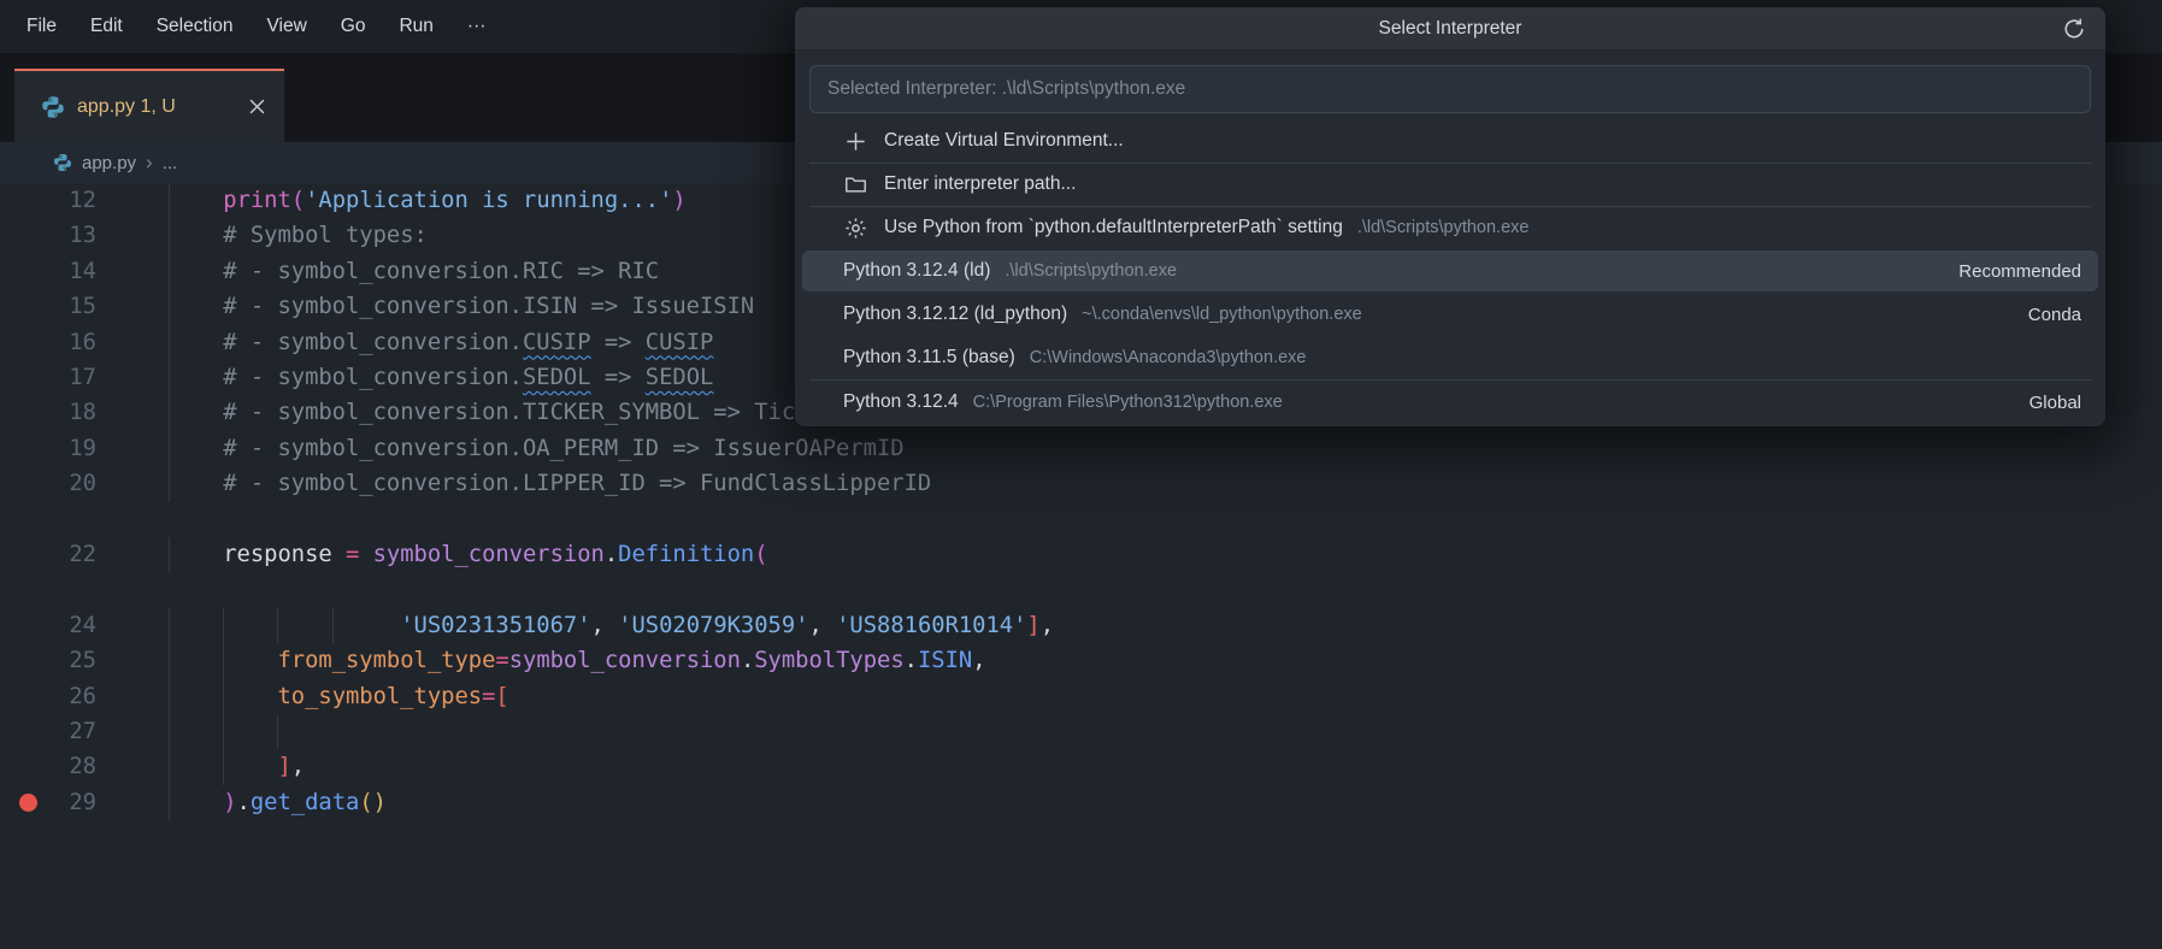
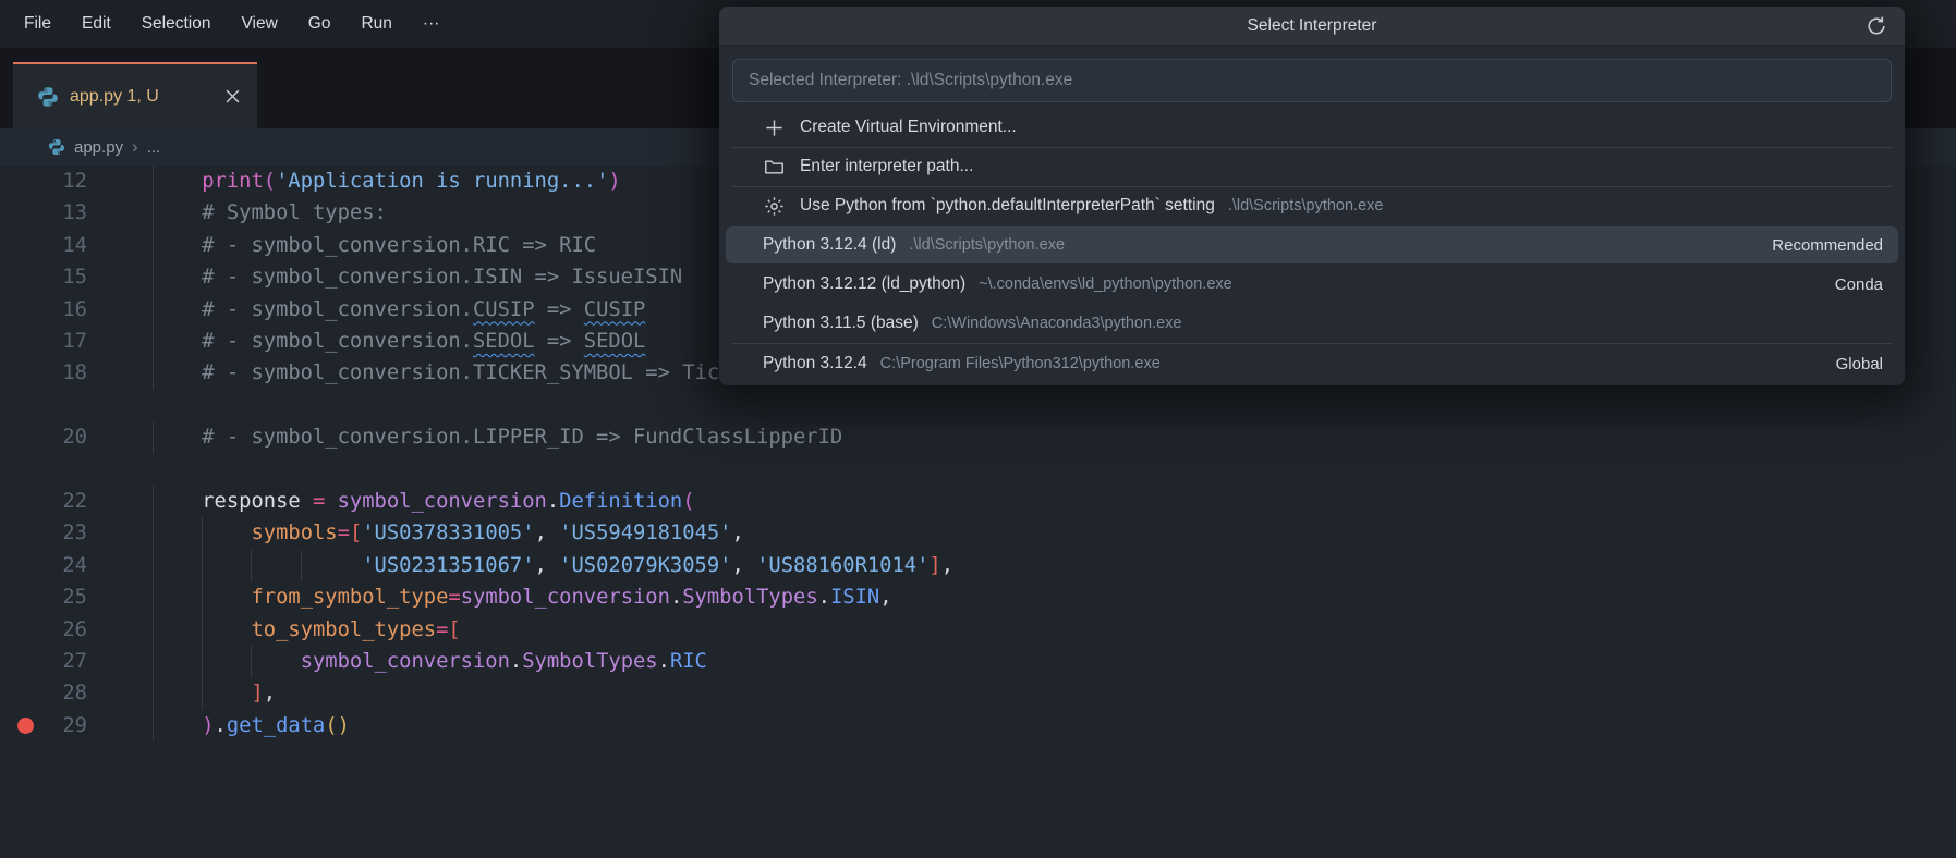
  File
  Edit
  Selection
  View
  Go
  Run
  ···
  app.py 1, U
  app.py
  ›
  ...
  12
  print('Application is running...')
  13
  # Symbol types:
  14
  # - symbol_conversion.RIC => RIC
  15
  # - symbol_conversion.ISIN => IssueISIN
  16
  # - symbol_conversion.CUSIP => CUSIP
  17
  # - symbol_conversion.SEDOL => SEDOL
  18
  # - symbol_conversion.TICKER_SYMBOL => Tic
- 19
- # - symbol_conversion.OA_PERM_ID => IssuerOAPermID
  20
  # - symbol_conversion.LIPPER_ID => FundClassLipperID
  22
  response = symbol_conversion.Definition(
+ 23
+ symbols=['US0378331005', 'US5949181045',
  24
  'US0231351067', 'US02079K3059', 'US88160R1014'],
  25
  from_symbol_type=symbol_conversion.SymbolTypes.ISIN,
  26
  to_symbol_types=[
  27
+ symbol_conversion.SymbolTypes.RIC
  28
  ],
  29
  ).get_data()
  Select Interpreter
  Selected Interpreter: .\ld\Scripts\python.exe
  Create Virtual Environment...
  Enter interpreter path...
  Use Python from `python.defaultInterpreterPath` setting
  .\ld\Scripts\python.exe
  Python 3.12.4 (ld)
  .\ld\Scripts\python.exe
  Recommended
  Python 3.12.12 (ld_python)
  ~\.conda\envs\ld_python\python.exe
  Conda
  Python 3.11.5 (base)
  C:\Windows\Anaconda3\python.exe
  Python 3.12.4
  C:\Program Files\Python312\python.exe
  Global
